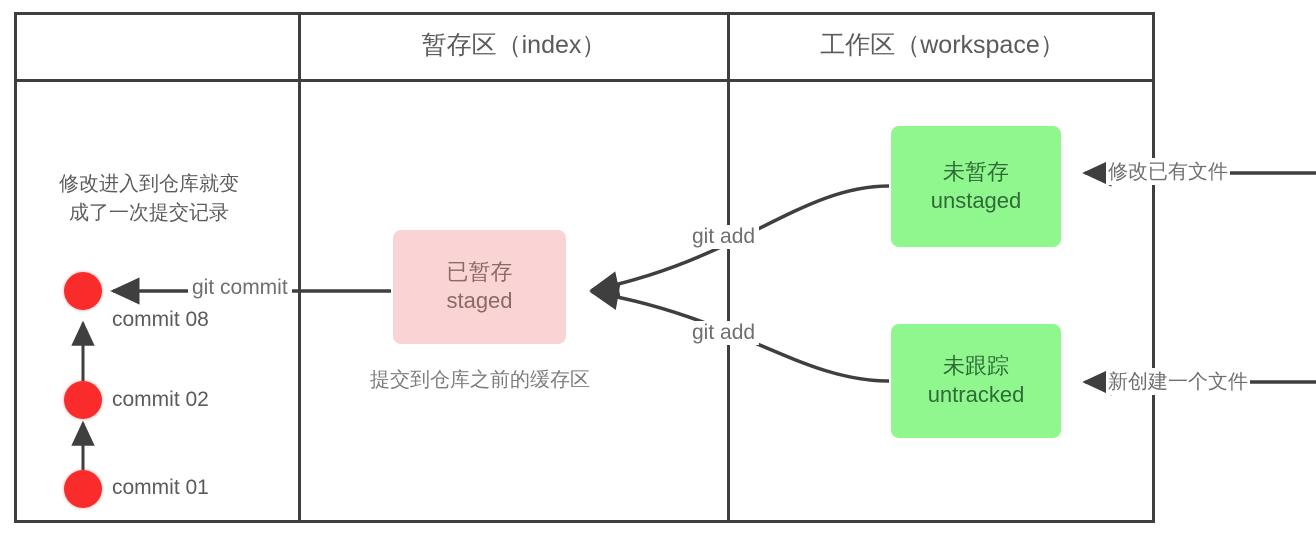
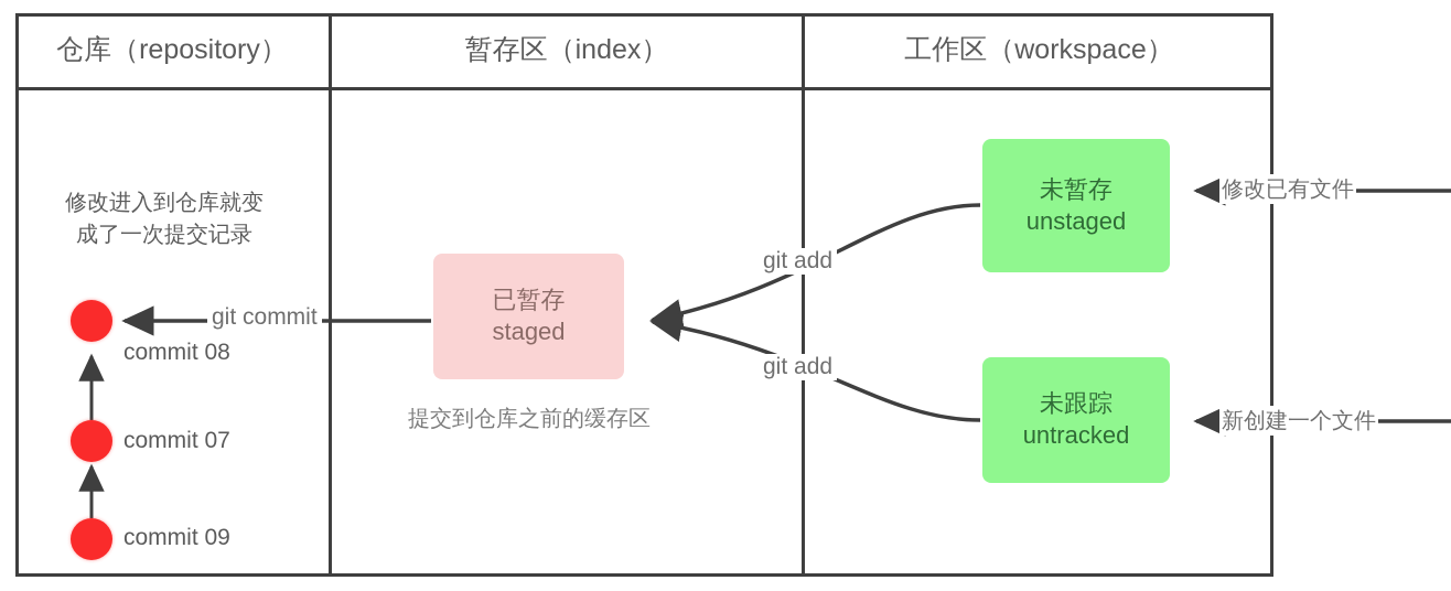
+ 仓库（repository）
  暂存区（index）
  工作区（workspace）
  修改进入到仓库就变
  成了一次提交记录
  commit 08
- commit 02
+ commit 07
- commit 01
+ commit 09
  已暂存
  staged
  提交到仓库之前的缓存区
  未暂存
  unstaged
  未跟踪
  untracked
  git commit
  git add
  git add
  修改已有文件
  新创建一个文件
